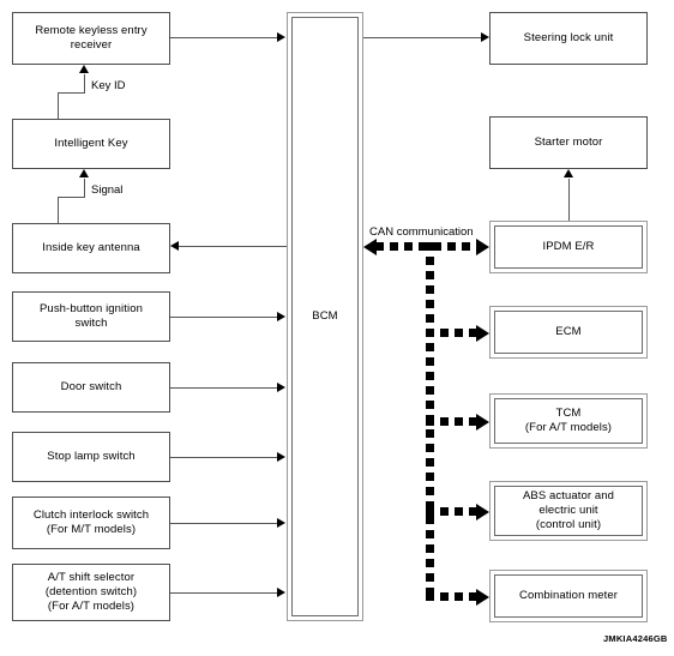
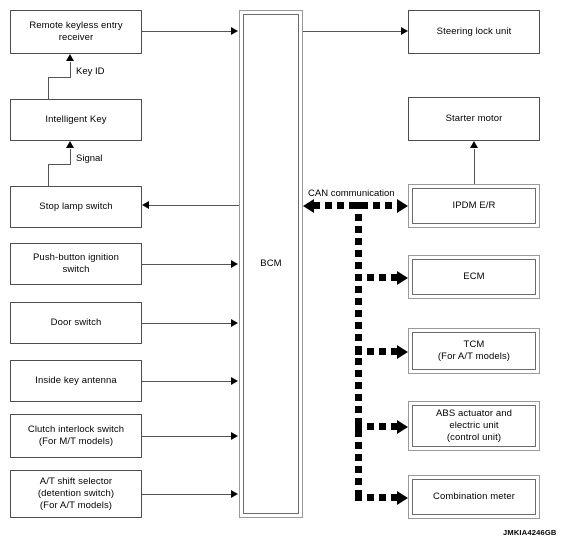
  Remote keyless entry
  receiver
  Intelligent Key
- Inside key antenna
+ Stop lamp switch
  Push-button ignition
  switch
  Door switch
- Stop lamp switch
+ Inside key antenna
  Clutch interlock switch
  (For M/T models)
  A/T shift selector
  (detention switch)
  (For A/T models)
  BCM
  Steering lock unit
  Starter motor
  IPDM E/R
  ECM
  TCM
  (For A/T models)
  ABS actuator and
  electric unit
  (control unit)
  Combination meter
  Key ID
  Signal
  CAN communication
  JMKIA4246GB
